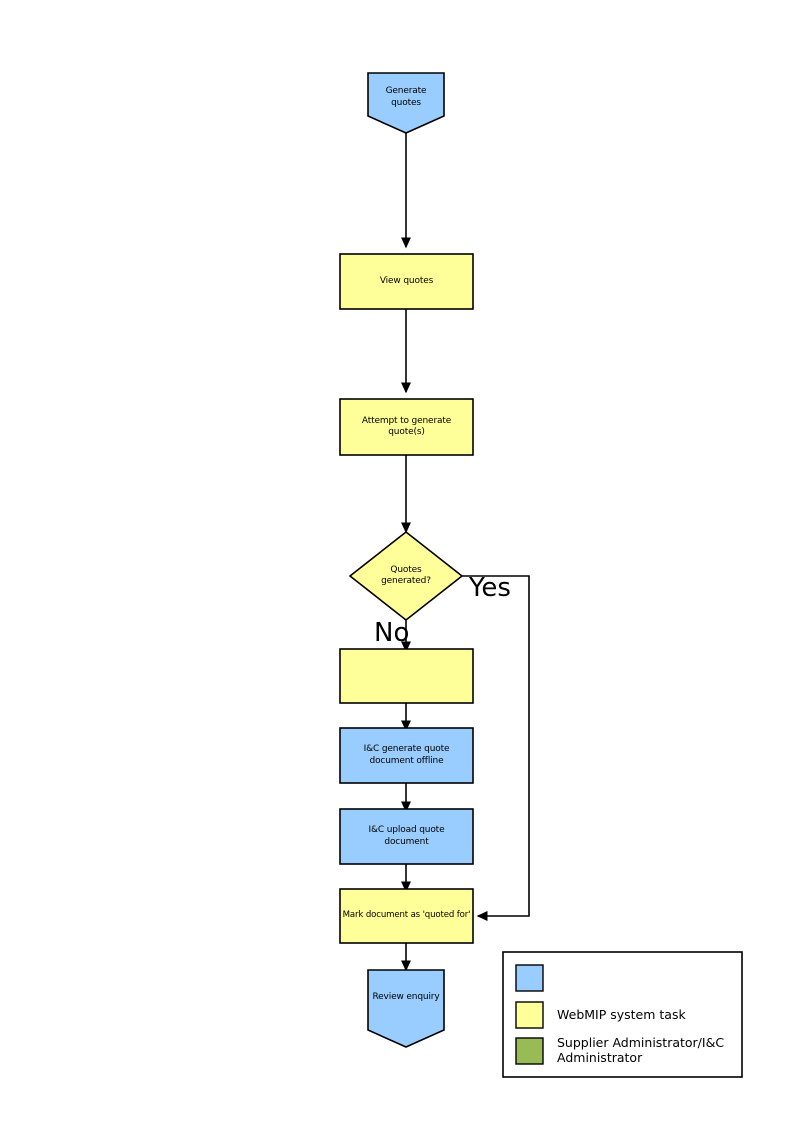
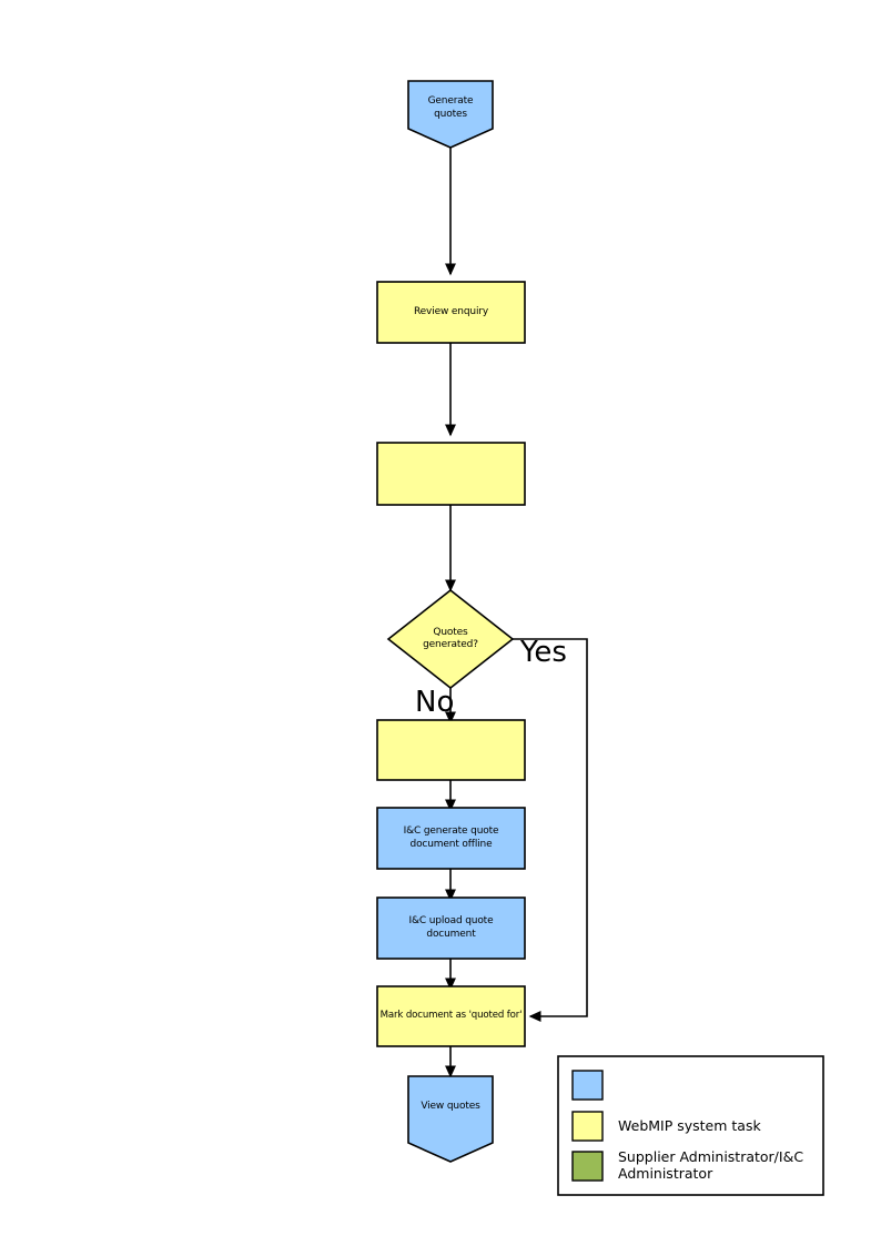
  Generate
  quotes
- View quotes
+ Review enquiry
- Attempt to generate
- quote(s)
  Quotes
  generated?
  I&C generate quote
  document offline
  I&C upload quote
  document
  Mark document as 'quoted for'
- Review enquiry
+ View quotes
  No
  Yes
  WebMIP system task
  Supplier Administrator/I&C
  Administrator
